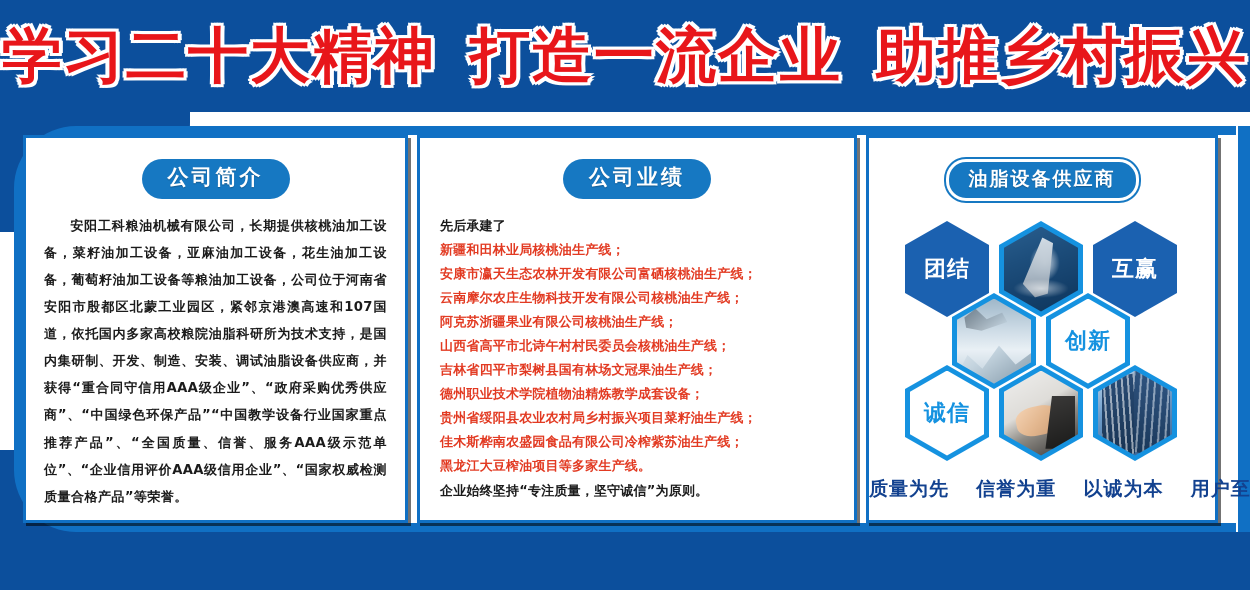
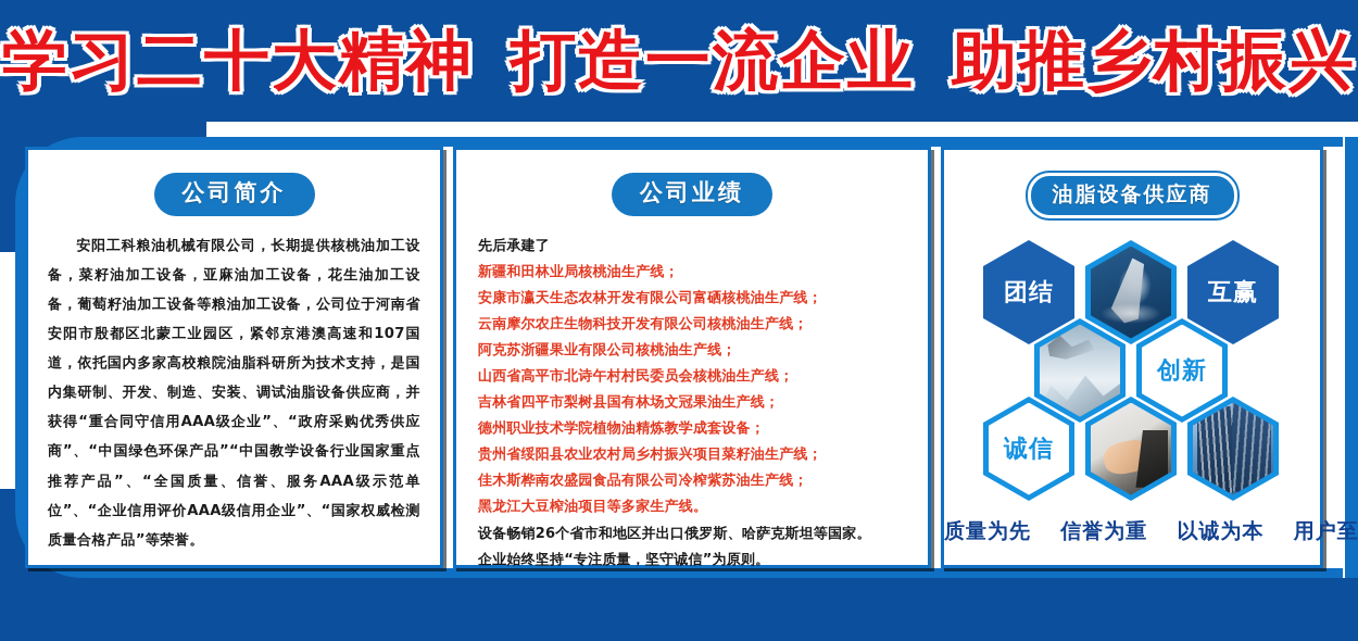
  学习二十大精神
  打造一流企业
  助推乡村振兴
  公司简介
  安阳工科粮油机械有限公司，长期提供核桃油加工设备，菜籽油加工设备，亚麻油加工设备，花生油加工设备，葡萄籽油加工设备等粮油加工设备，公司位于河南省安阳市殷都区北蒙工业园区，紧邻京港澳高速和107国道，依托国内多家高校粮院油脂科研所为技术支持，是国内集研制、开发、制造、安装、调试油脂设备供应商，并获得“重合同守信用AAA级企业”、“政府采购优秀供应商”、“中国绿色环保产品”“中国教学设备行业国家重点推荐产品”、“全国质量、信誉、服务AAA级示范单位”、“企业信用评价AAA级信用企业”、“国家权威检测质量合格产品”等荣誉。
  公司业绩
  先后承建了
  新疆和田林业局核桃油生产线；
  安康市瀛天生态农林开发有限公司富硒核桃油生产线；
  云南摩尔农庄生物科技开发有限公司核桃油生产线；
  阿克苏浙疆果业有限公司核桃油生产线；
  山西省高平市北诗午村村民委员会核桃油生产线；
  吉林省四平市梨树县国有林场文冠果油生产线；
  德州职业技术学院植物油精炼教学成套设备；
  贵州省绥阳县农业农村局乡村振兴项目菜籽油生产线；
  佳木斯桦南农盛园食品有限公司冷榨紫苏油生产线；
  黑龙江大豆榨油项目等多家生产线。
+ 设备畅销26个省市和地区并出口俄罗斯、哈萨克斯坦等国家。
  企业始终坚持“专注质量，坚守诚信”为原则。
  油脂设备供应商
  团结
  互赢
  创新
  诚信
  质量为先 信誉为重 以诚为本 用户至
